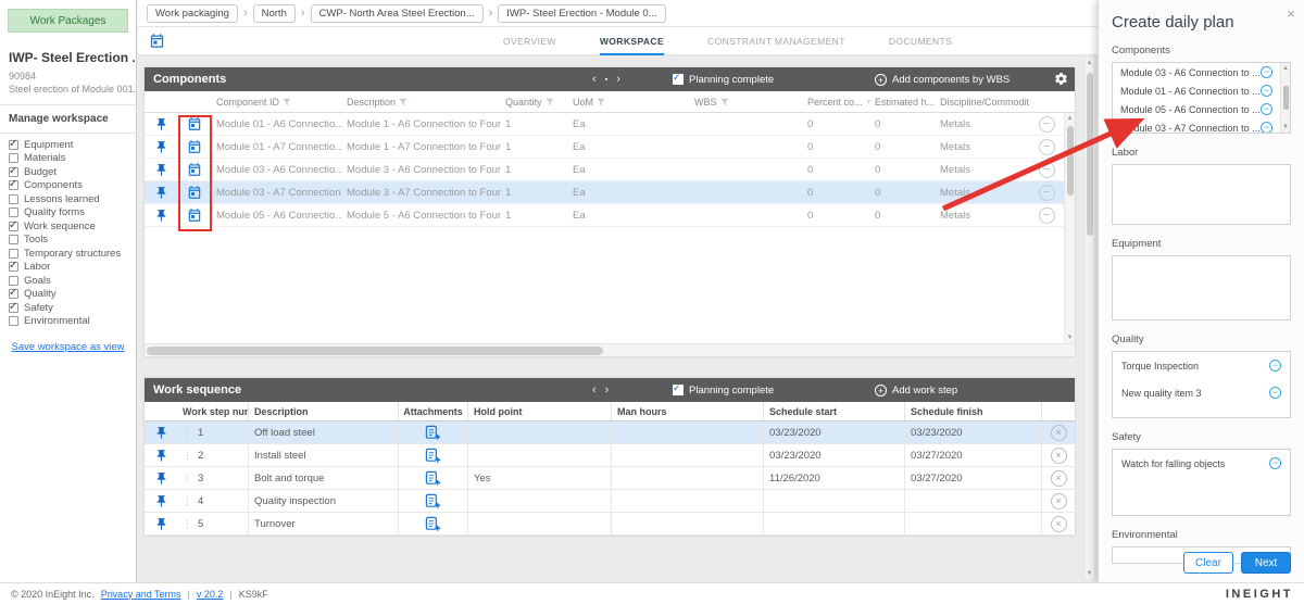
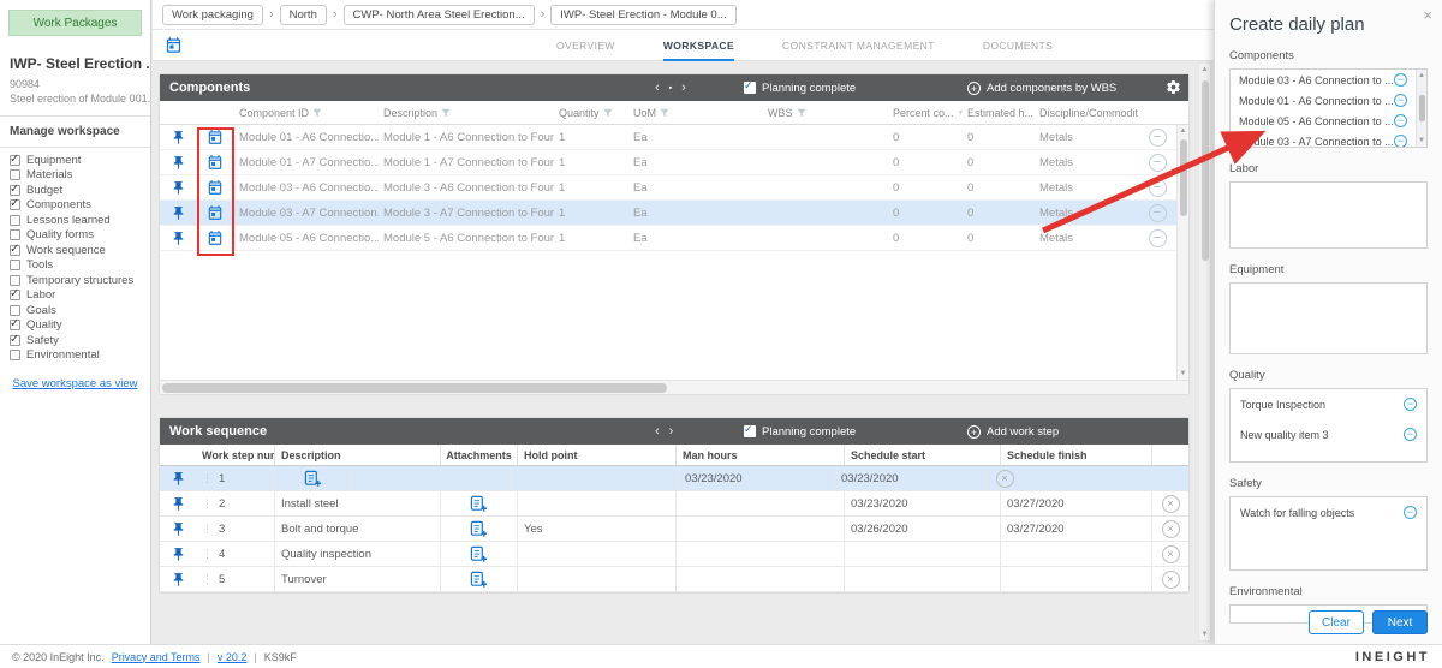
  Work Packages
  IWP- Steel Erection .
  90984
  Steel erection of Module 001.
  Manage workspace
  Equipment
  Materials
  Budget
  Components
  Lessons learned
  Quality forms
  Work sequence
  Tools
  Temporary structures
  Labor
  Goals
  Quality
  Safety
  Environmental
  Save workspace as view
  Work packaging
  ›
  North
  ›
  CWP- North Area Steel Erection...
  ›
  IWP- Steel Erection - Module 0...
  OVERVIEW
  WORKSPACE
  CONSTRAINT MANAGEMENT
  DOCUMENTS
  Components
  ‹
  ›
  Planning complete
  +
  Add components by WBS
  Component ID
  Description
  Quantity
  UoM
  WBS
  Percent co...
  Estimated h...
  Discipline/Commodit
  Module 01 - A6 Connectio...
  Module 1 - A6 Connection to Foun
  1
  Ea
  0
  0
  Metals
  −
  Module 01 - A7 Connectio...
  Module 1 - A7 Connection to Foun
  1
  Ea
  0
  0
  Metals
  −
  Module 03 - A6 Connectio...
  Module 3 - A6 Connection to Foun
  1
  Ea
  0
  0
  Metals
  −
  Module 03 - A7 Connection.
  Module 3 - A7 Connection to Foun
  1
  Ea
  0
  0
  Metals
  −
  Module 05 - A6 Connectio...
  Module 5 - A6 Connection to Foun
  1
  Ea
  0
  0
  Metals
  −
  Work sequence
  ‹
  ›
  Planning complete
  +
  Add work step
  Work step num
  Description
  Attachments
  Hold point
  Man hours
  Schedule start
  Schedule finish
  ⋮
  1
- Off load steel
  03/23/2020
  03/23/2020
  ×
  ⋮
  2
  Install steel
  03/23/2020
  03/27/2020
  ×
  ⋮
  3
  Bolt and torque
  Yes
- 11/26/2020
+ 03/26/2020
  03/27/2020
  ×
  ⋮
  4
  Quality inspection
  ×
  ⋮
  5
  Turnover
  ×
  Create daily plan
  ×
  Components
  Module 03 - A6 Connection to ...
  −
  Module 01 - A6 Connection to ...
  −
  Module 05 - A6 Connection to ...
  −
  odule 03 - A7 Connection to ...
  −
  Labor
  Equipment
  Quality
  Torque Inspection
  −
  New quality item 3
  −
  Safety
  Watch for falling objects
  −
  Environmental
  Clear
  Next
  © 2020 InEight Inc.
  Privacy and Terms
  |
  v 20.2
  |
  KS9kF
  INEIGHT
